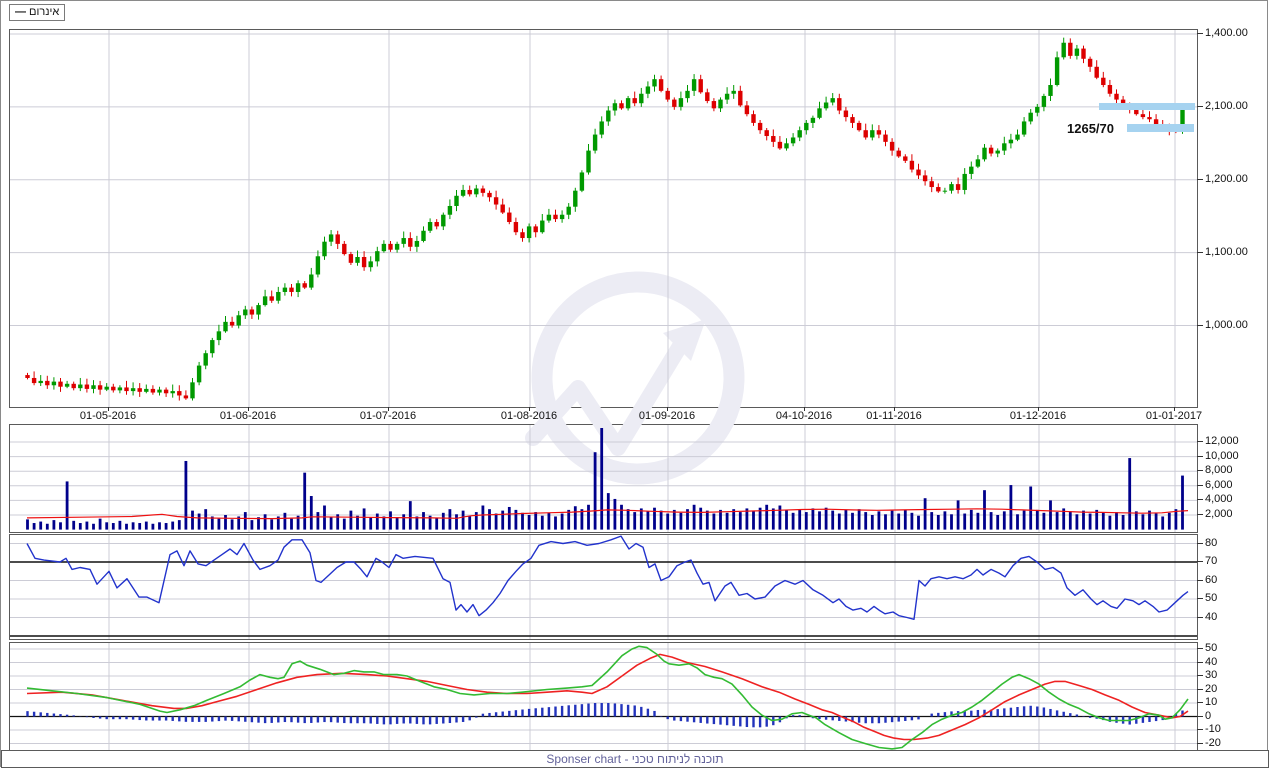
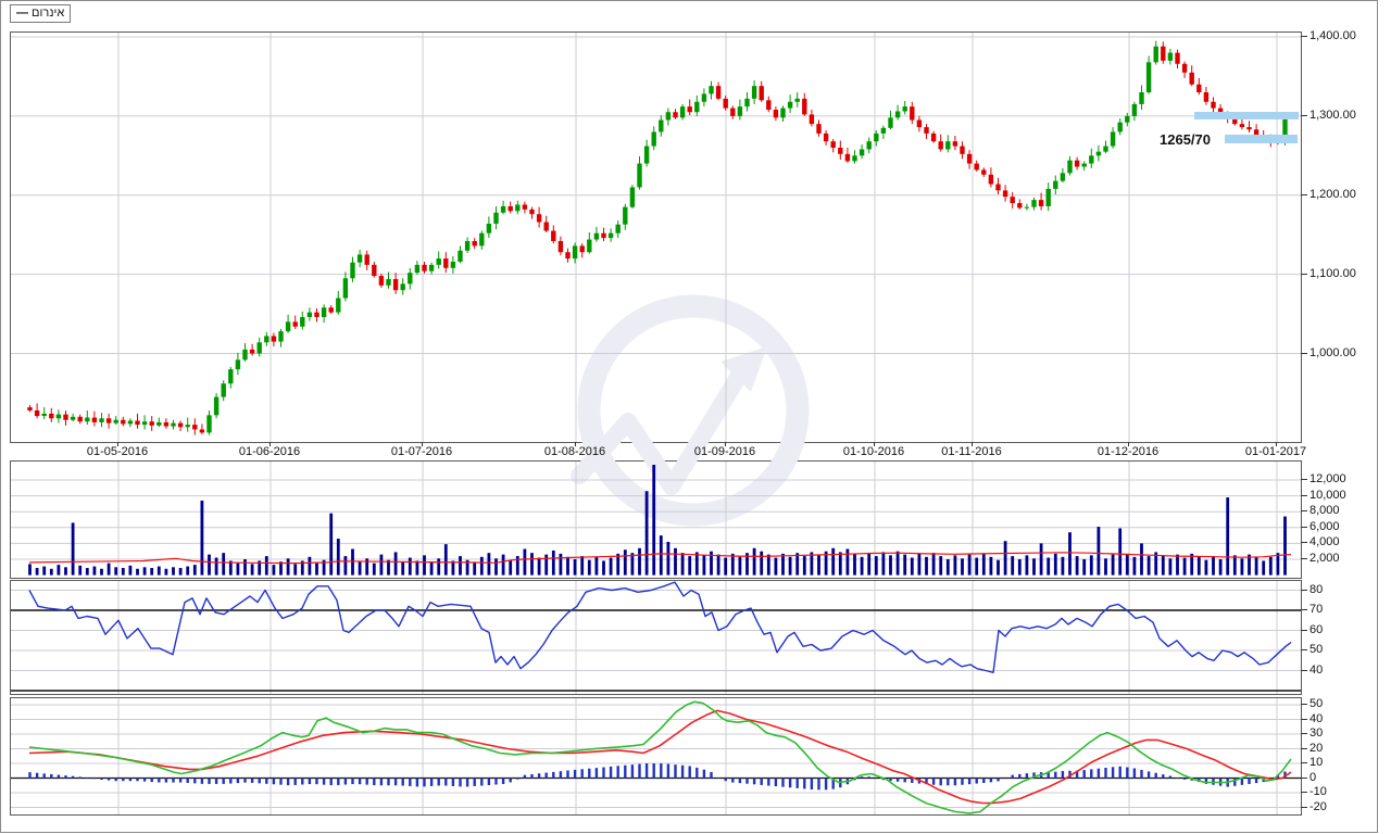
  — אינרום
  1265/70
  01-05-2016
  01-06-2016
  01-07-2016
  01-08-2016
  01-09-2016
- 04-10-2016
+ 01-10-2016
  01-11-2016
  01-12-2016
  01-01-2017
- Sponser chart - תוכנה לניתוח טכני
  1,400.00
- 2,100.00
+ 1,300.00
  1,200.00
  1,100.00
  1,000.00
  12,000
  10,000
  8,000
  6,000
  4,000
  2,000
  80
  70
  60
  50
  40
  50
  40
  30
  20
  10
  0
  -10
  -20
